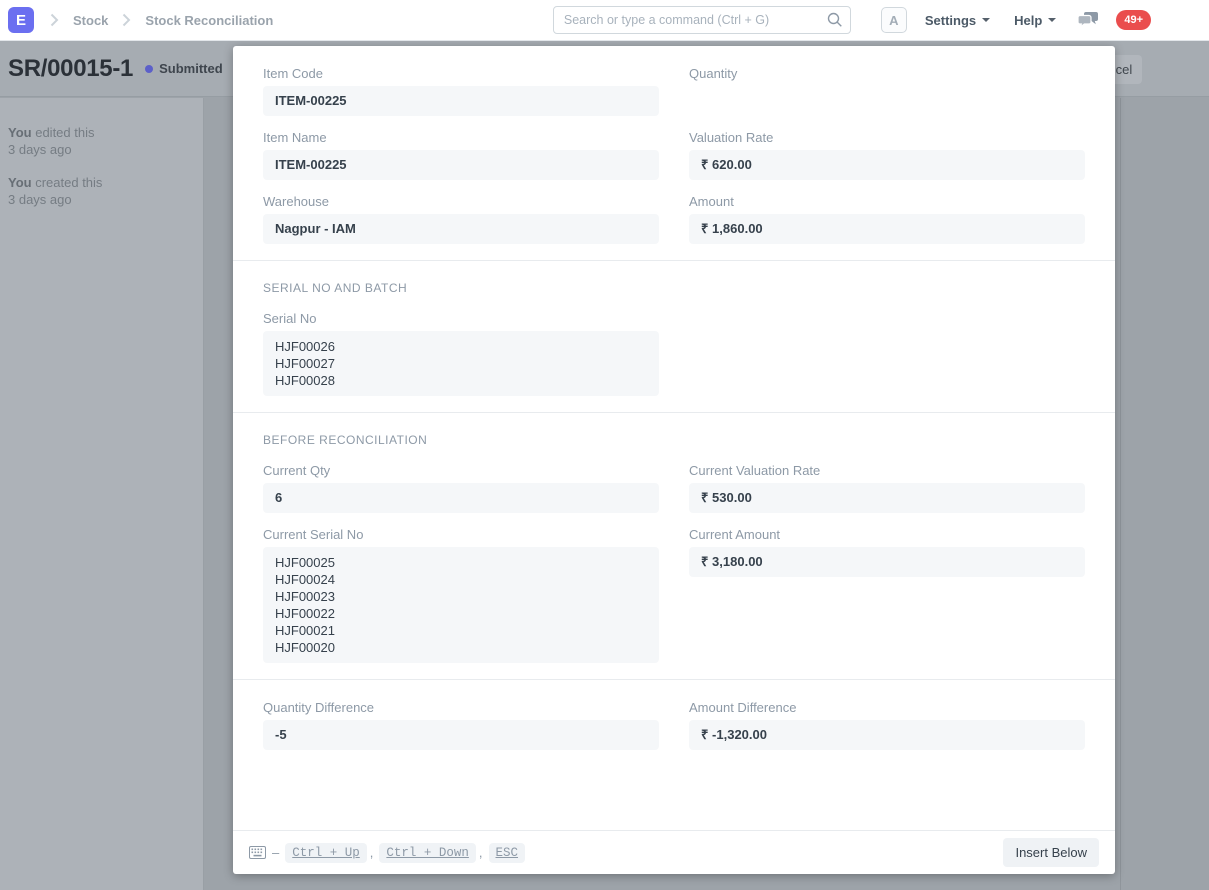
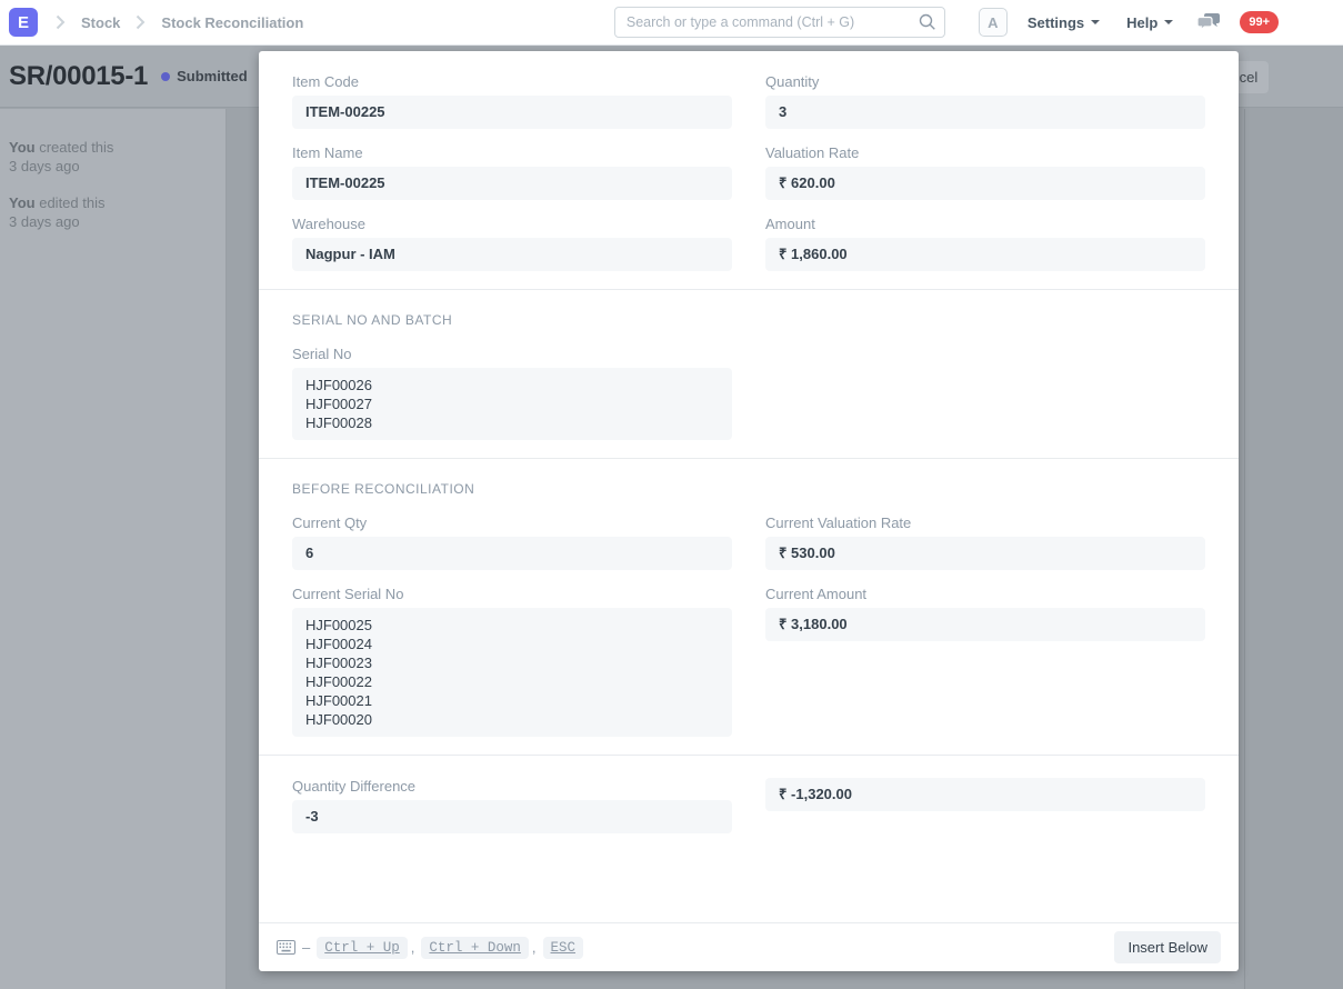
  E
  Stock
  Stock Reconciliation
  Search or type a command (Ctrl + G)
  A
  Settings
  Help
- 49+
+ 99+
  SR/00015-1
  Submitted
- You edited this
+ You created this
  3 days ago
- You created this
+ You edited this
  3 days ago
  Item Code
  ITEM-00225
  Quantity
+ 3
  Item Name
  ITEM-00225
  Valuation Rate
  ₹ 620.00
  Warehouse
  Nagpur - IAM
  Amount
  ₹ 1,860.00
  SERIAL NO AND BATCH
  Serial No
  HJF00026
  HJF00027
  HJF00028
  BEFORE RECONCILIATION
  Current Qty
  6
  Current Valuation Rate
  ₹ 530.00
  Current Serial No
  HJF00025
  HJF00024
  HJF00023
  HJF00022
  HJF00021
  HJF00020
  Current Amount
  ₹ 3,180.00
  Quantity Difference
- -5
+ -3
- Amount Difference
  ₹ -1,320.00
  –
  Ctrl + Up
  ,
  Ctrl + Down
  ,
  ESC
  Insert Below
